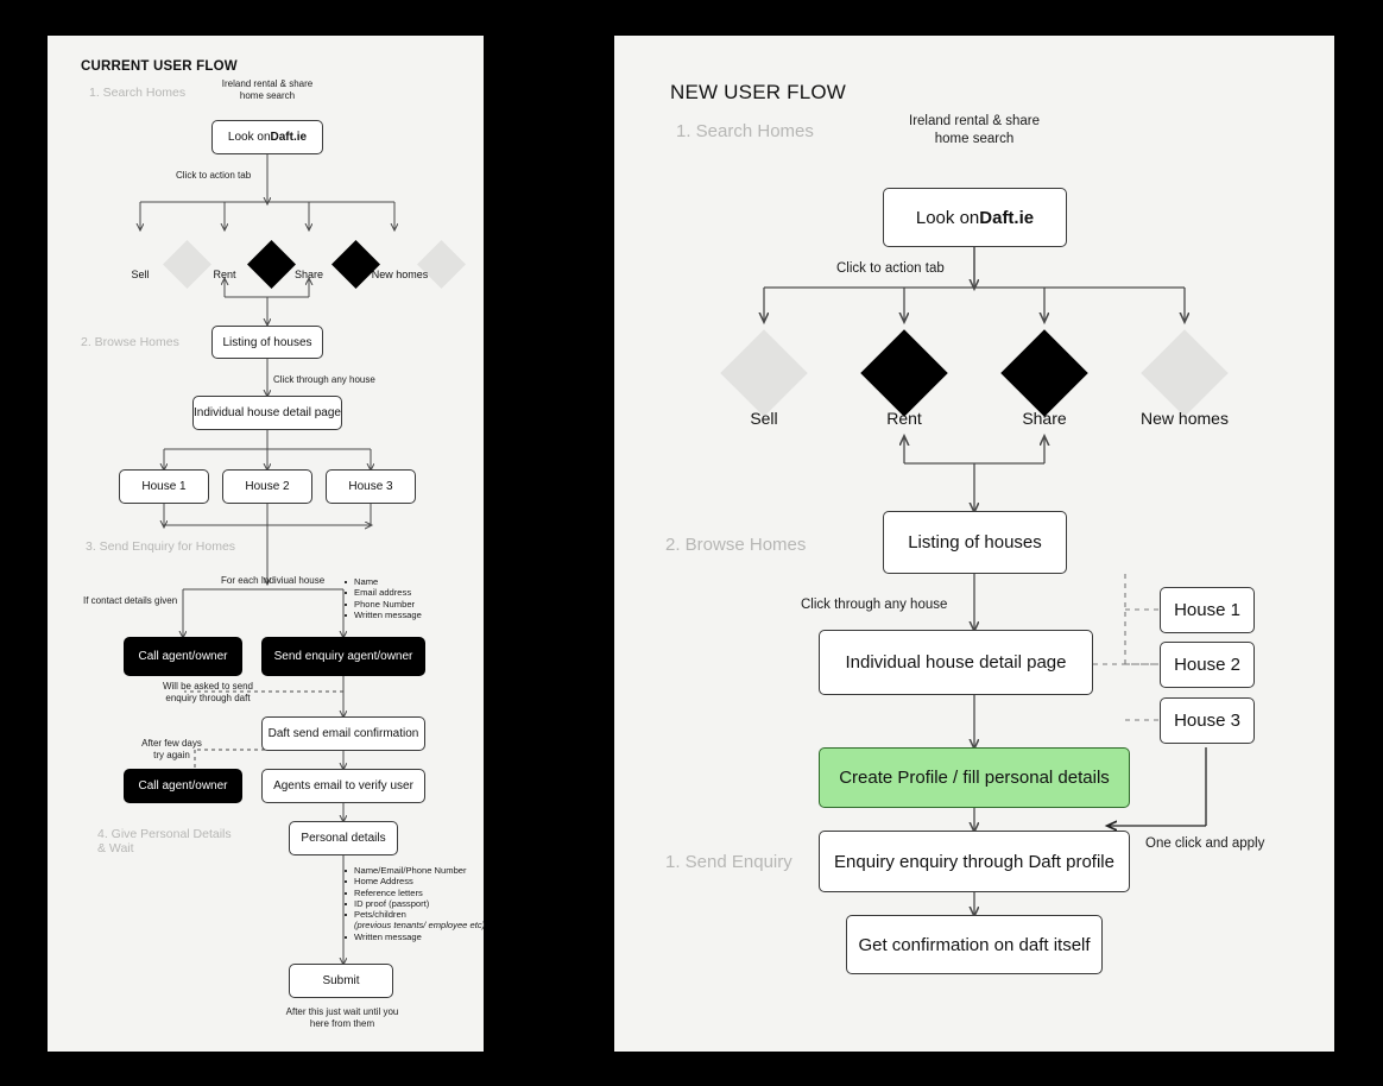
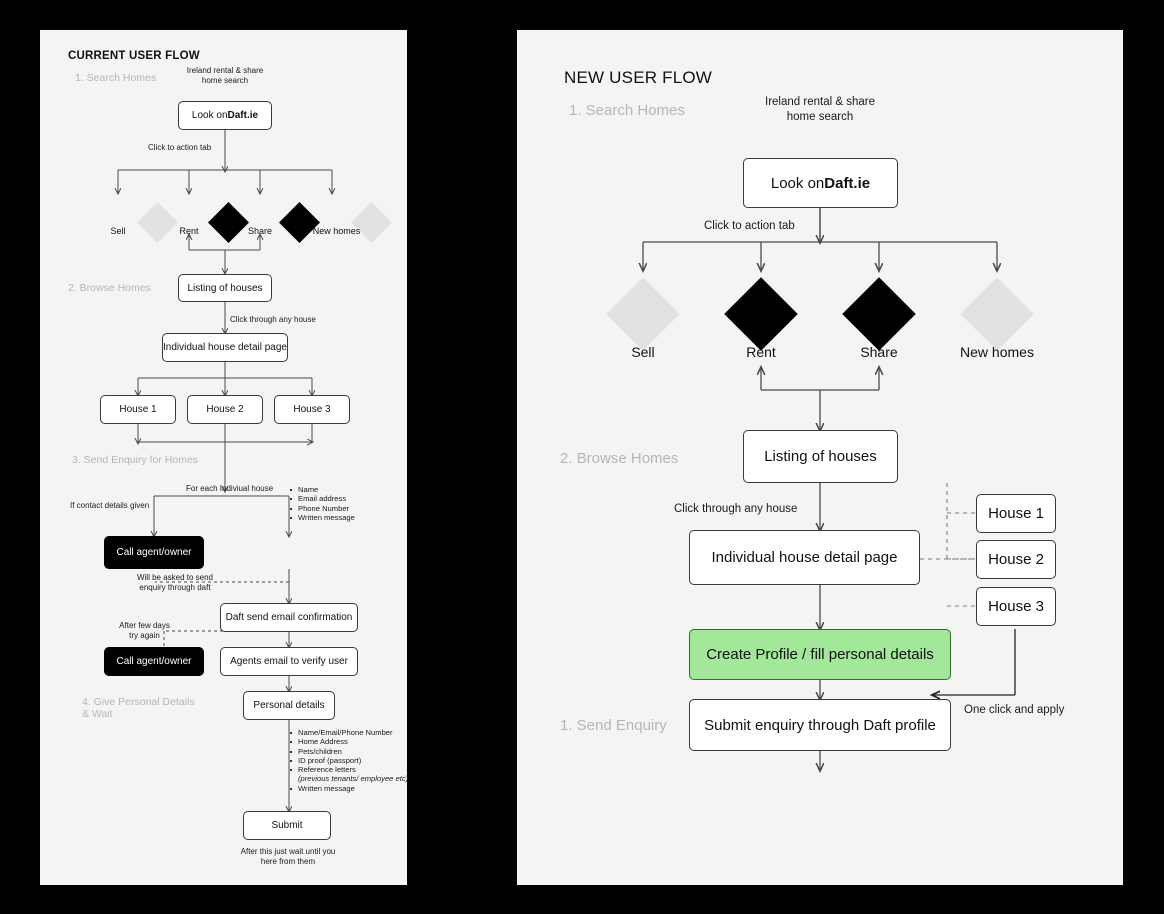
  CURRENT USER FLOW
  1. Search Homes
  2. Browse Homes
  3. Send Enquiry for Homes
  4. Give Personal Details & Wait
  Ireland rental & share
  home search
  Look on
  Daft.ie
  Click to action tab
  Sell
  Rent
  Share
  New homes
  Listing of houses
  Click through any house
  Individual house detail page
  House 1
  House 2
  House 3
  For each Indiviual house
  If contact details given
  Name
  Email address
  Phone Number
  Written message
  Call agent/owner
- Send enquiry agent/owner
  Will be asked to send
  enquiry through daft
  Daft send email confirmation
  After few days
  try again
  Call agent/owner
  Agents email to verify user
  Personal details
  Name/Email/Phone Number
  Home Address
- Reference letters
+ Pets/children
  ID proof (passport)
- Pets/children
+ Reference letters
  (previous tenants/ employee etc)
  Written message
  Submit
  After this just wait until you
  here from them
  NEW USER FLOW
  1. Search Homes
  2. Browse Homes
  1. Send Enquiry
  Ireland rental & share
  home search
  Look on
  Daft.ie
  Click to action tab
  Sell
  Rent
  Share
  New homes
  Listing of houses
  Click through any house
  Individual house detail page
  House 1
  House 2
  House 3
  Create Profile / fill personal details
- Enquiry enquiry through Daft profile
+ Submit enquiry through Daft profile
  One click and apply
- Get confirmation on daft itself
